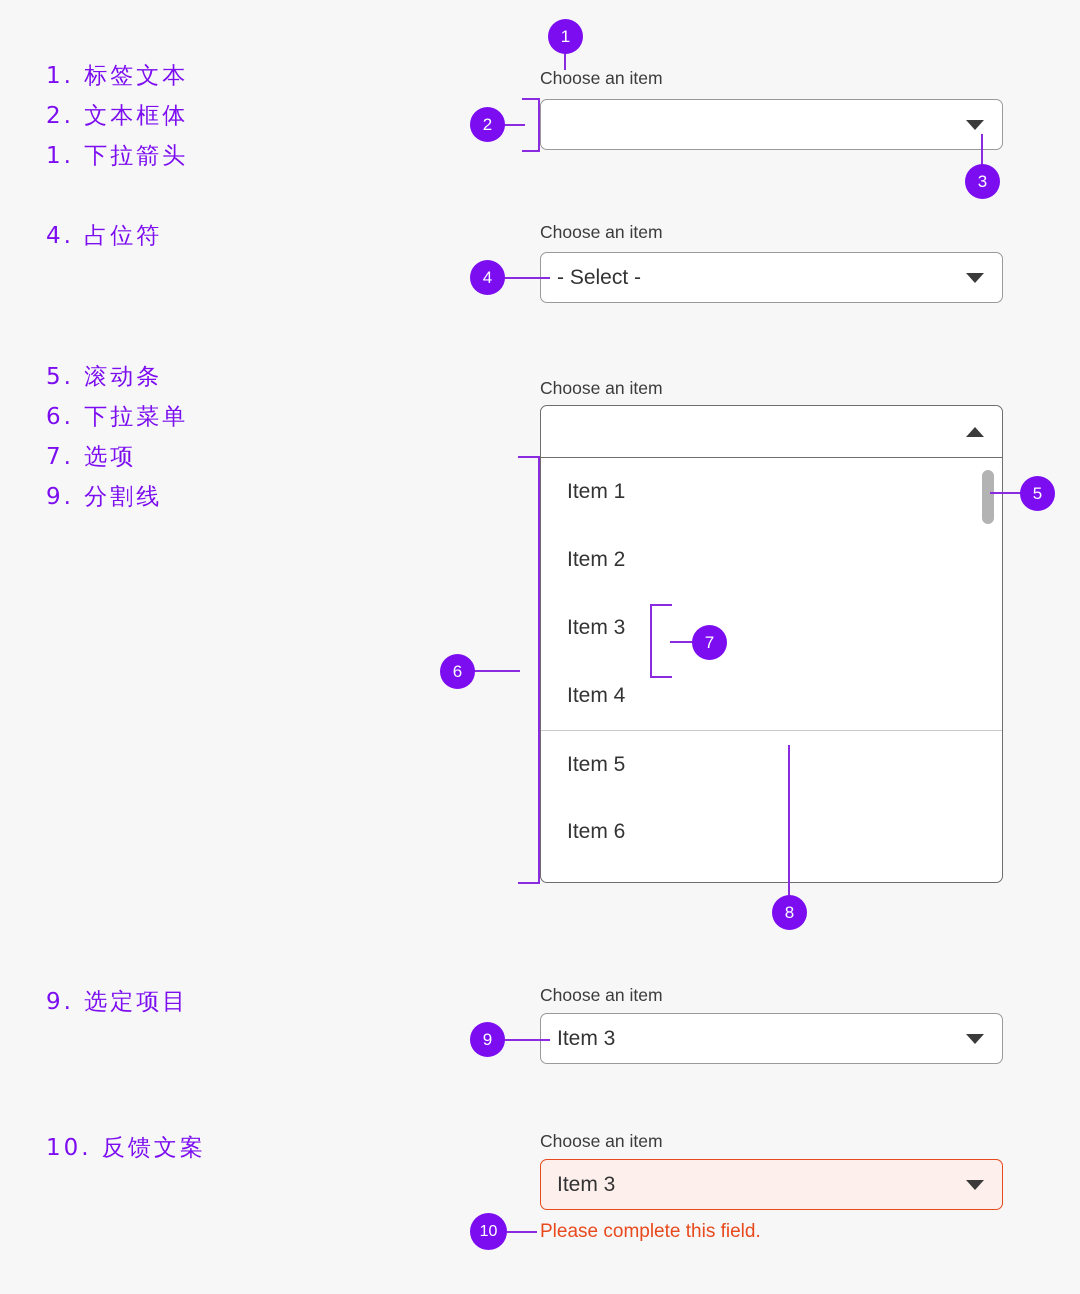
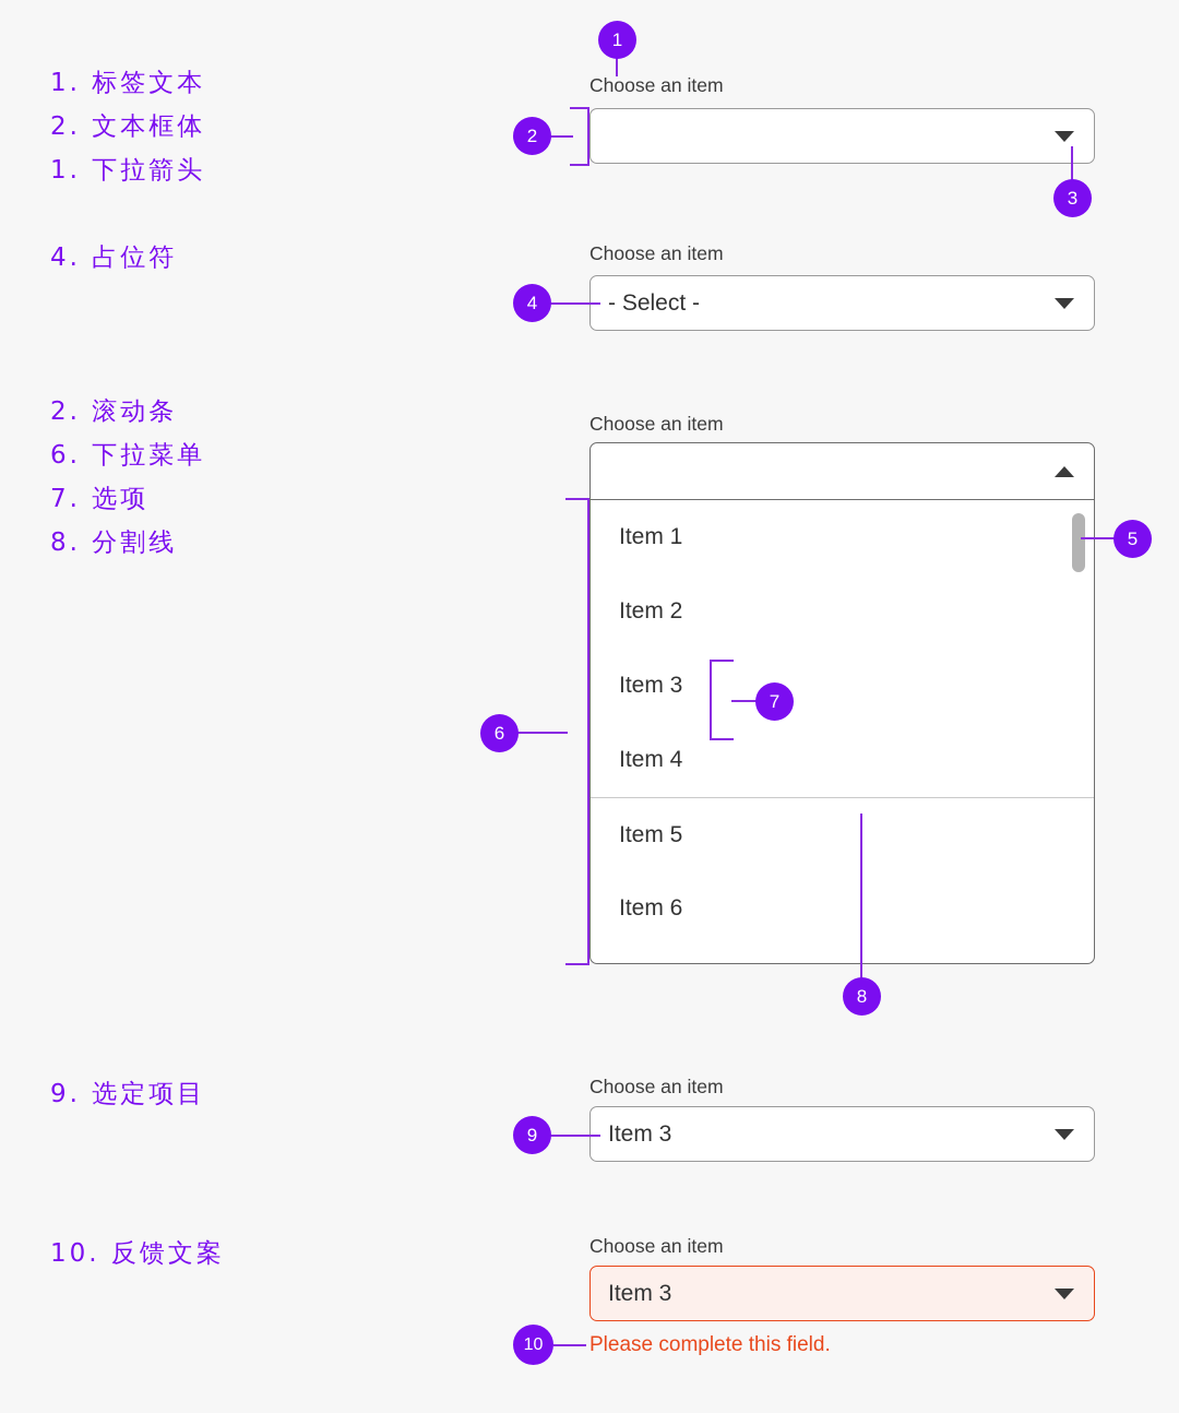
  1. 标签文本
  2. 文本框体
  1. 下拉箭头
  4. 占位符
- 5. 滚动条
+ 2. 滚动条
  6. 下拉菜单
  7. 选项
- 9. 分割线
+ 8. 分割线
  9. 选定项目
  10. 反馈文案
  Choose an item
  1
  2
  3
  Choose an item
  - Select -
  4
  Choose an item
  Item 1
  Item 2
  Item 3
  Item 4
  Item 5
  Item 6
  5
  6
  7
  8
  Choose an item
  Item 3
  9
  Choose an item
  Item 3
  Please complete this field.
  10
